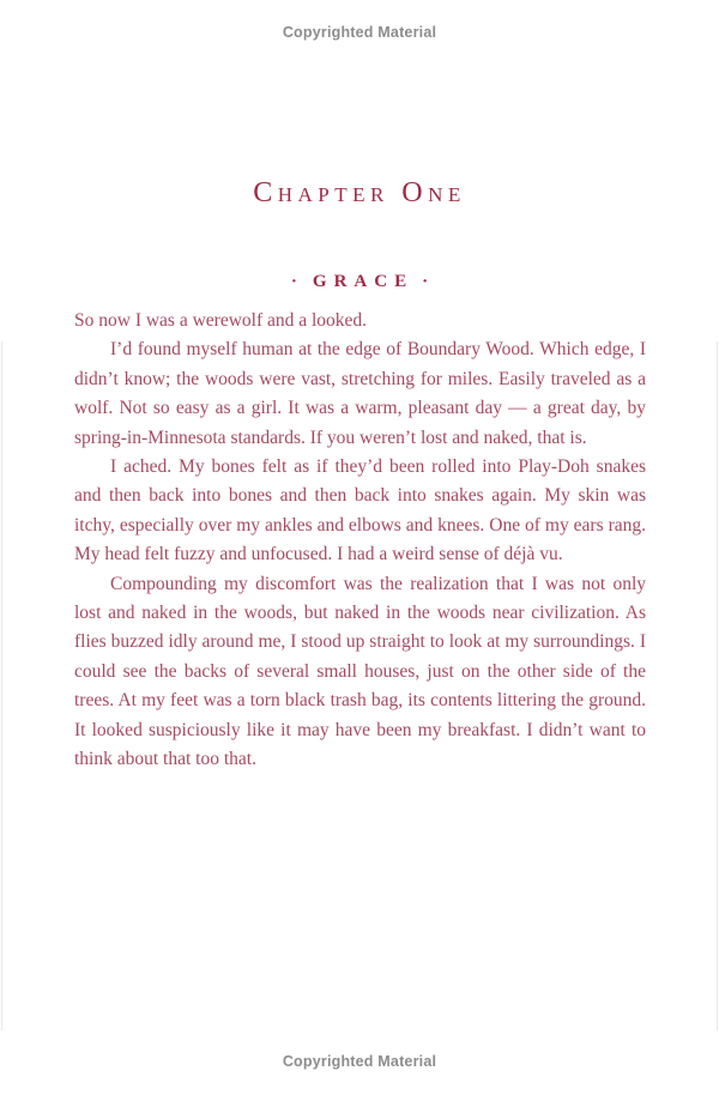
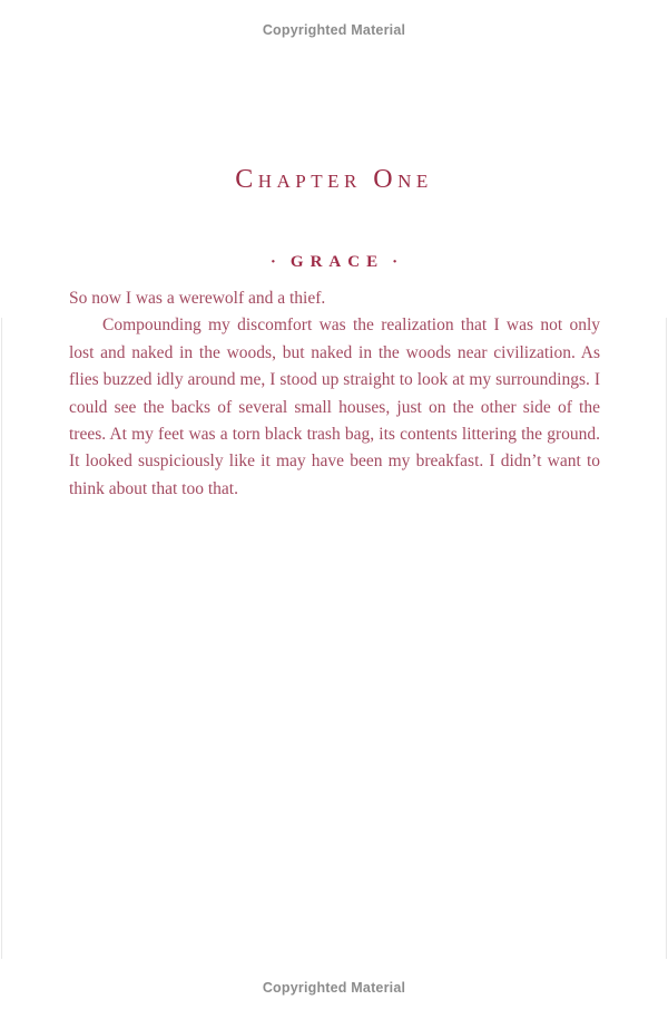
  Copyrighted Material
  Chapter One
  ·
  GRACE
  ·
- So now I was a werewolf and a looked.
+ So now I was a werewolf and a thief.
- I’d found myself human at the edge of Boundary Wood. Which edge, I didn’t know; the woods were vast, stretching for miles. Easily traveled as a wolf. Not so easy as a girl. It was a warm, pleasant day — a great day, by spring-in-Minnesota standards. If you weren’t lost and naked, that is.
- I ached. My bones felt as if they’d been rolled into Play-Doh snakes and then back into bones and then back into snakes again. My skin was itchy, especially over my ankles and elbows and knees. One of my ears rang. My head felt fuzzy and unfocused. I had a weird sense of déjà vu.
  Compounding my discomfort was the realization that I was not only lost and naked in the woods, but naked in the woods near civilization. As flies buzzed idly around me, I stood up straight to look at my surroundings. I could see the backs of several small houses, just on the other side of the trees. At my feet was a torn black trash bag, its contents littering the ground. It looked suspiciously like it may have been my breakfast. I didn’t want to think about that too that.
  Copyrighted Material
